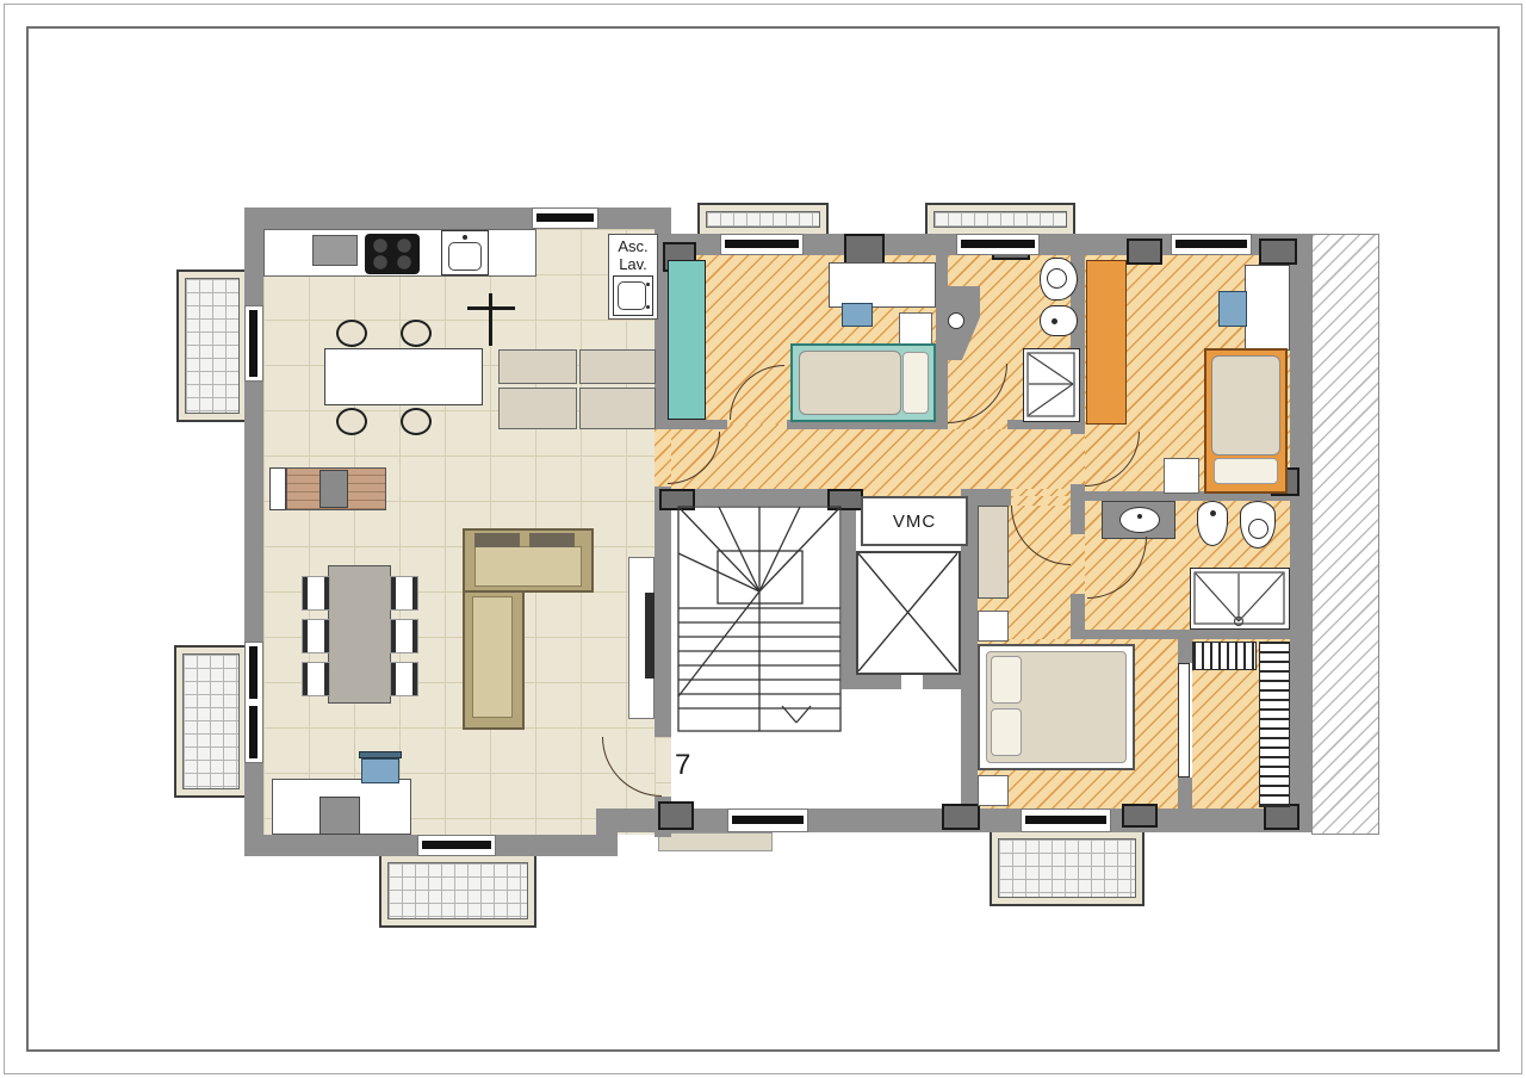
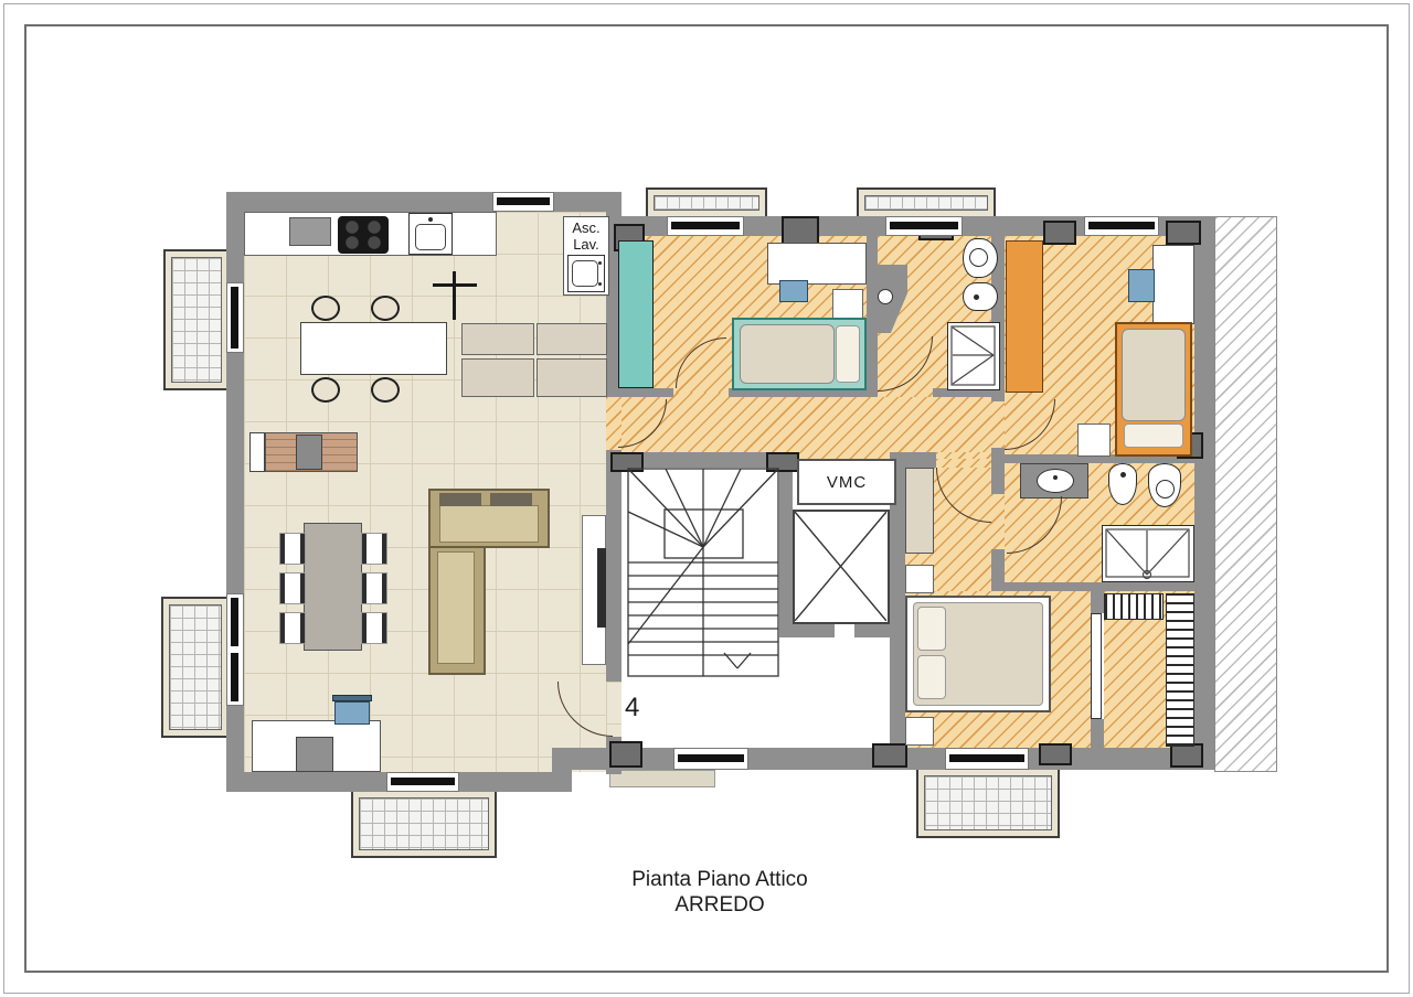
  Asc.
  Lav.
  VMC
- 7
+ 4
+ Pianta Piano Attico
+ ARREDO
